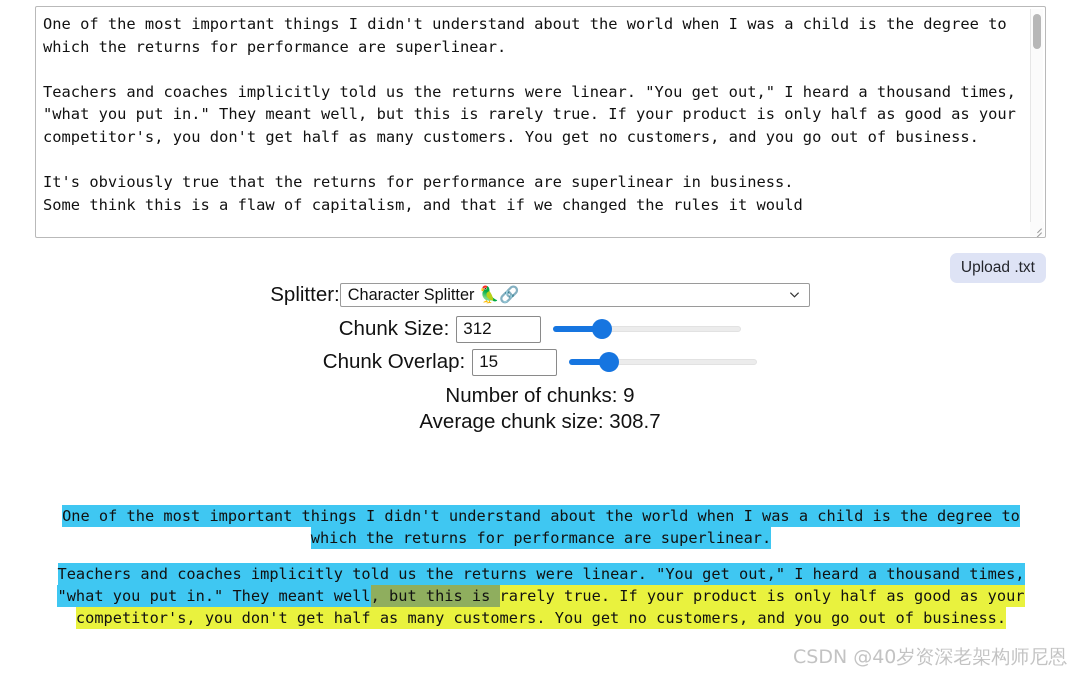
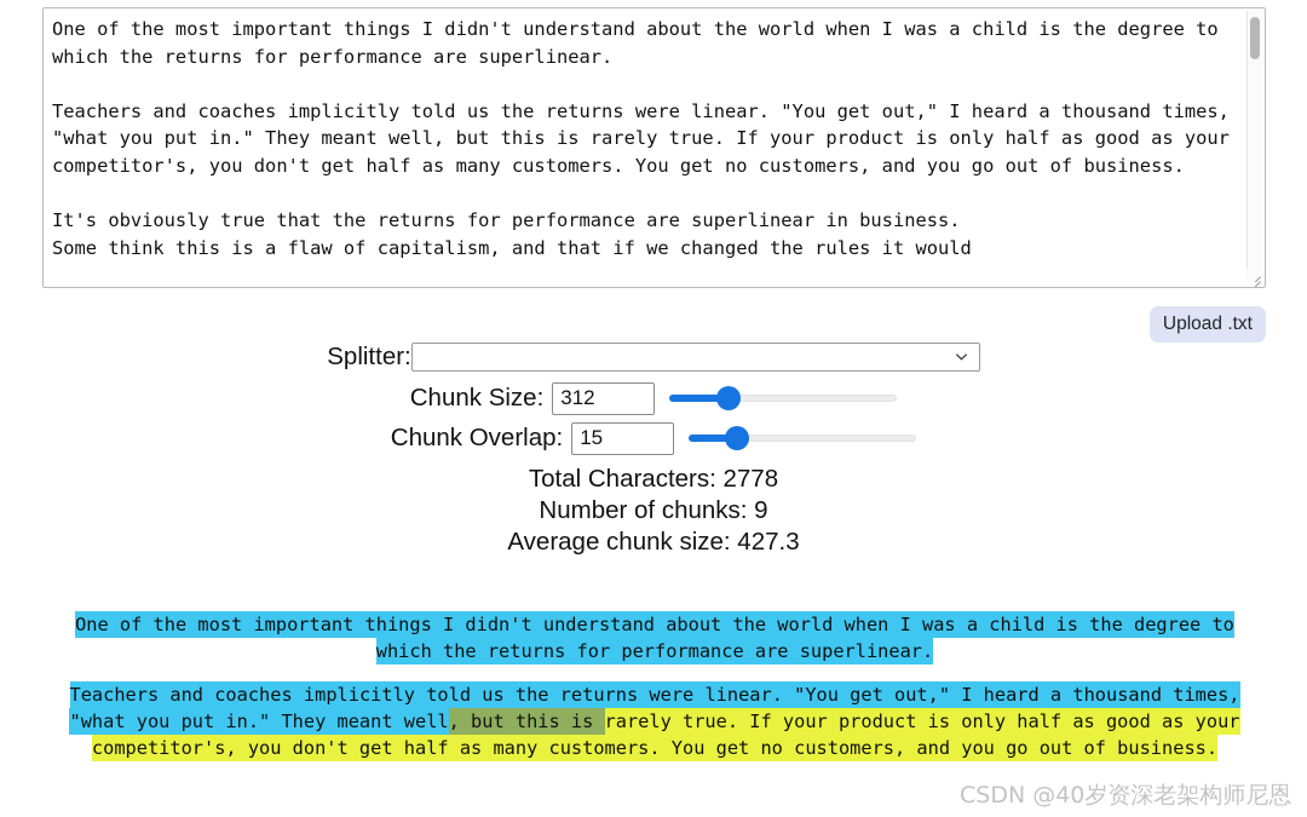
  One of the most important things I didn't understand about the world when I was a child is the degree to which the returns for performance are superlinear.
  Teachers and coaches implicitly told us the returns were linear. "You get out," I heard a thousand times, "what you put in." They meant well, but this is rarely true. If your product is only half as good as your competitor's, you don't get half as many customers. You get no customers, and you go out of business.
  It's obviously true that the returns for performance are superlinear in business.
  Some think this is a flaw of capitalism, and that if we changed the rules it would
  Upload .txt
  Splitter:
- Character Splitter 🦜🔗
  Chunk Size:
  312
  Chunk Overlap:
  15
+ Total Characters: 2778
  Number of chunks: 9
- Average chunk size: 308.7
+ Average chunk size: 427.3
  One of the most important things I didn't understand about the world when I was a child is the degree to which the returns for performance are superlinear.
  Teachers and coaches implicitly told us the returns were linear. "You get out," I heard a thousand times, "what you put in." They meant well, but this is rarely true. If your product is only half as good as your competitor's, you don't get half as many customers. You get no customers, and you go out of business.
  CSDN @40岁资深老架构师尼恩
